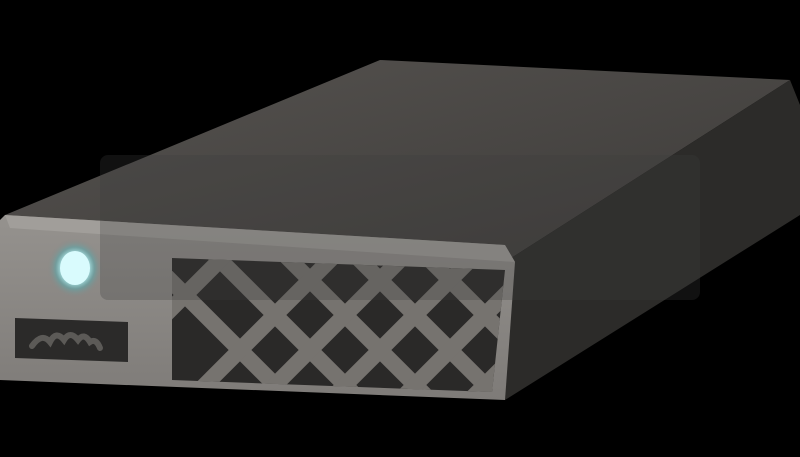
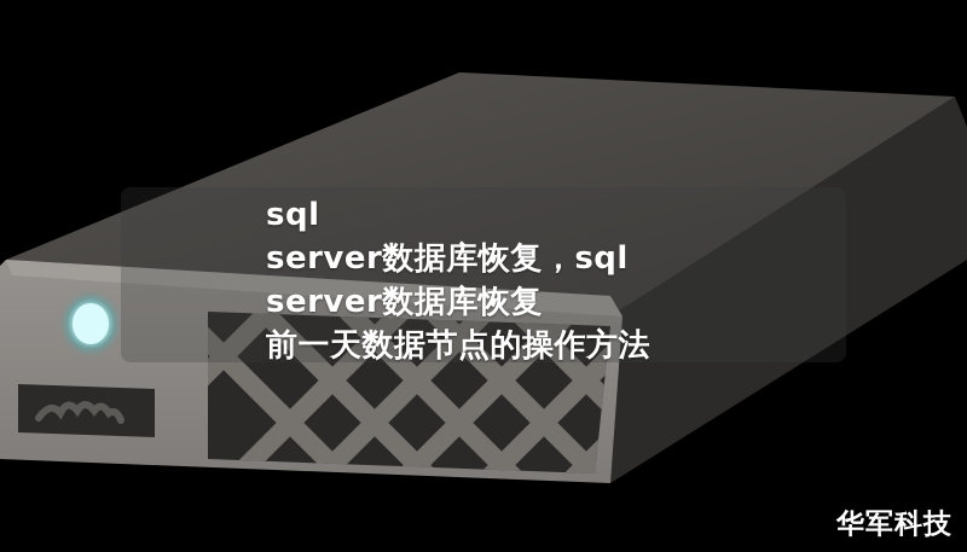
+ sql server数据库恢复，sql server数据库恢复 前一天数据节点的操作方法
+ 华军科技
